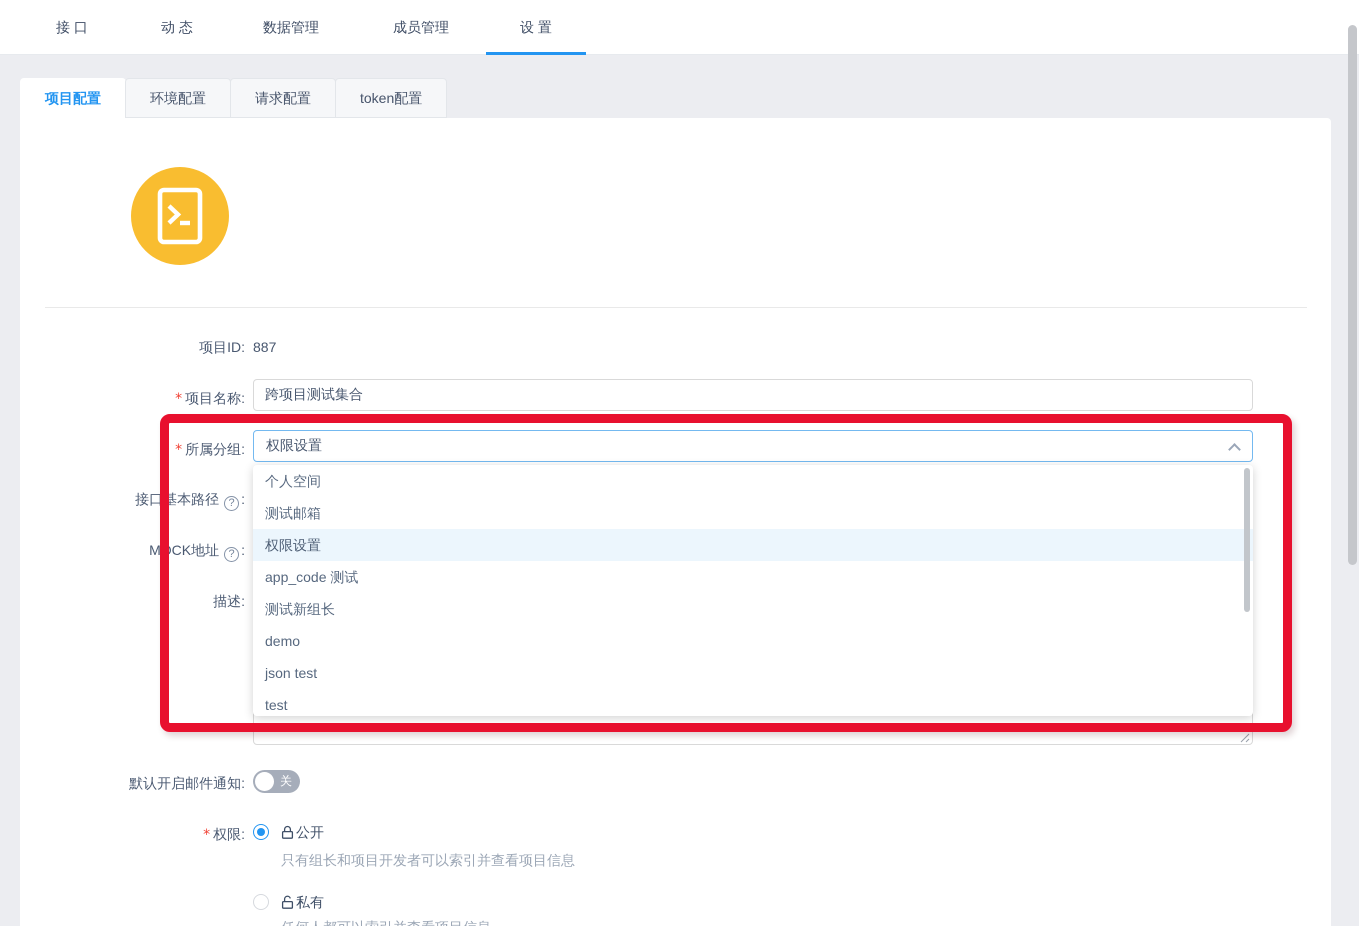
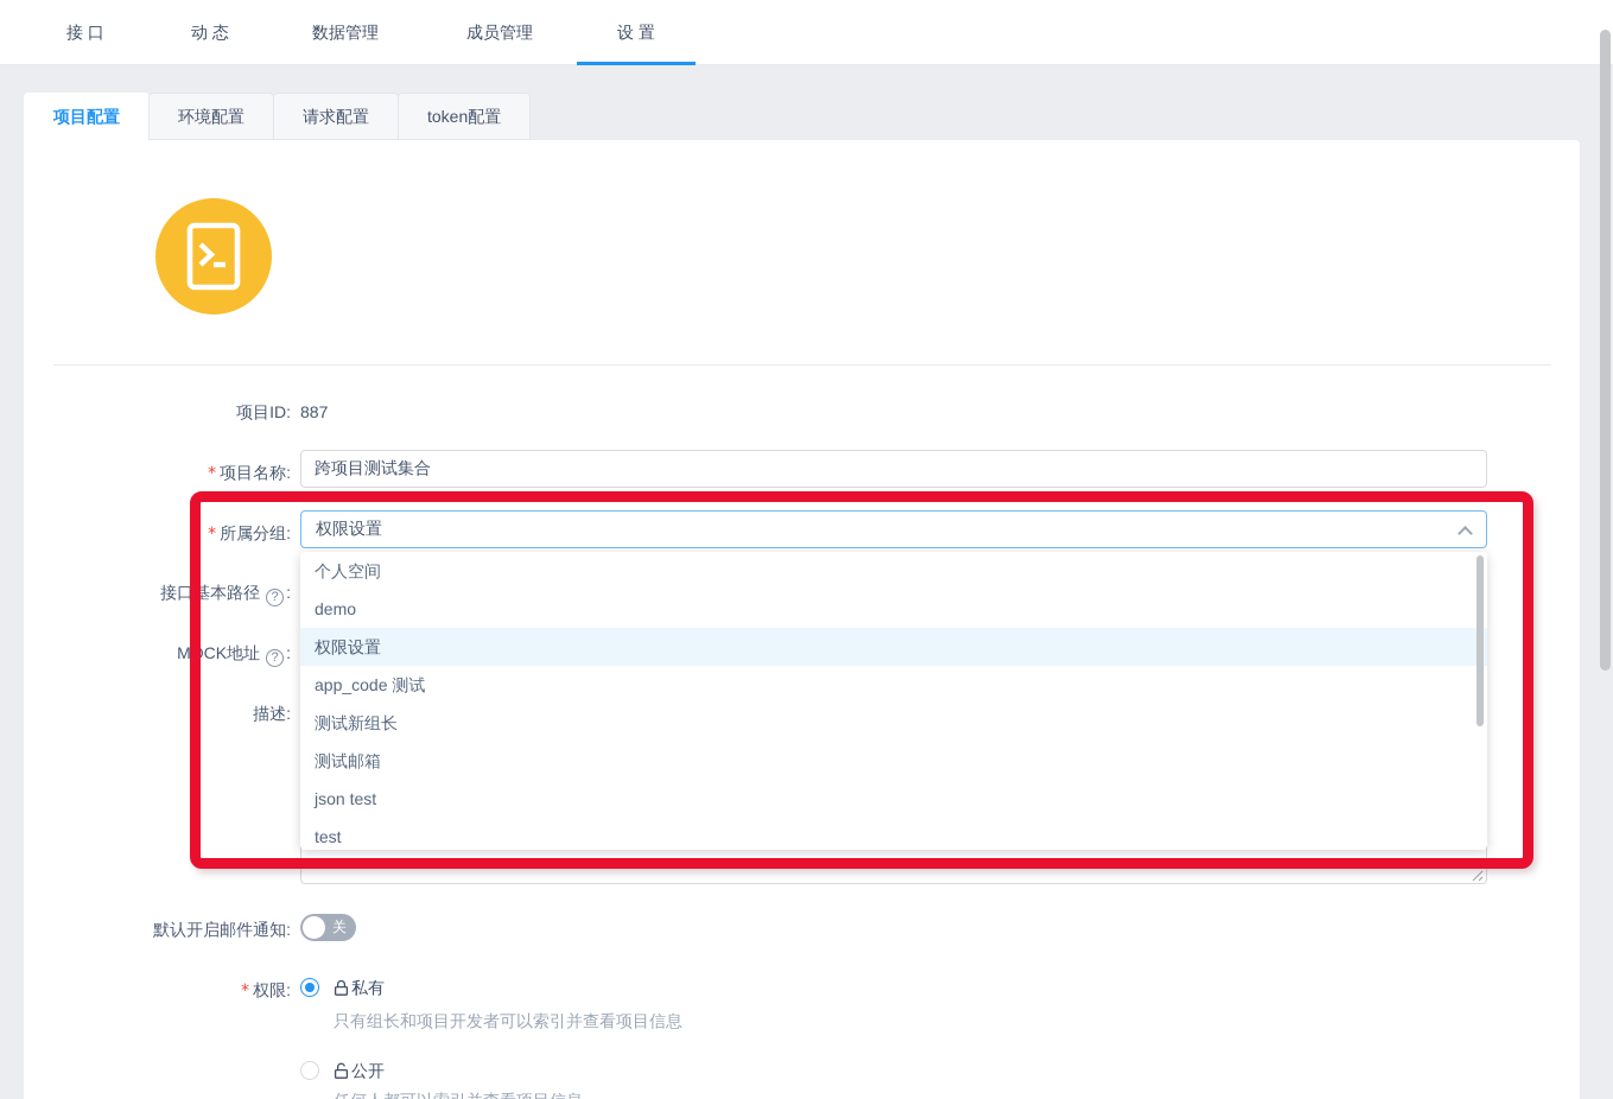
  接 口
  动 态
  数据管理
  成员管理
  设 置
  项目配置
  环境配置
  请求配置
  token配置
  项目ID:
  887
  * 项目名称:
  跨项目测试集合
  * 所属分组:
  权限设置
  接口基本路径 :
  MOCK地址 :
  描述:
  个人空间
- 测试邮箱
+ demo
  权限设置
  app_code 测试
  测试新组长
- demo
+ 测试邮箱
  json test
  test
  默认开启邮件通知:
  关
  * 权限:
- 公开
+ 私有
  只有组长和项目开发者可以索引并查看项目信息
- 私有
+ 公开
